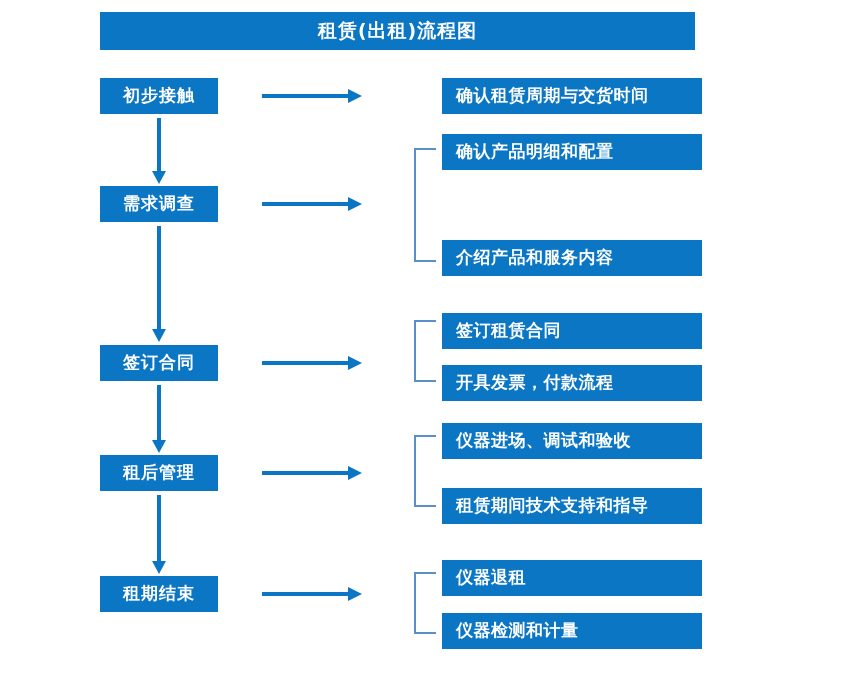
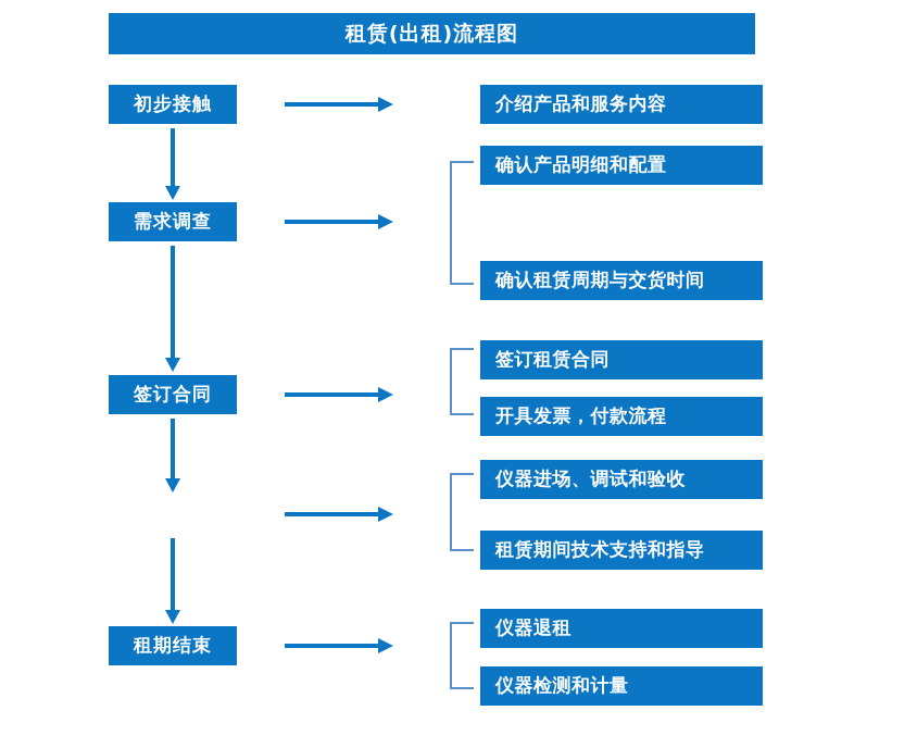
  租赁(出租)流程图
  初步接触
  需求调查
  签订合同
- 租后管理
  租期结束
- 确认租赁周期与交货时间
+ 介绍产品和服务内容
  确认产品明细和配置
- 介绍产品和服务内容
+ 确认租赁周期与交货时间
  签订租赁合同
  开具发票，付款流程
  仪器进场、调试和验收
  租赁期间技术支持和指导
  仪器退租
  仪器检测和计量
